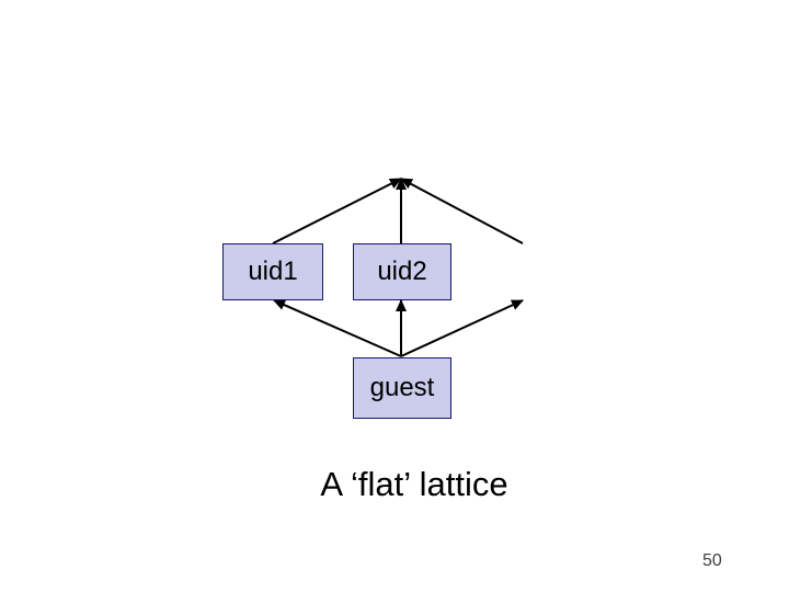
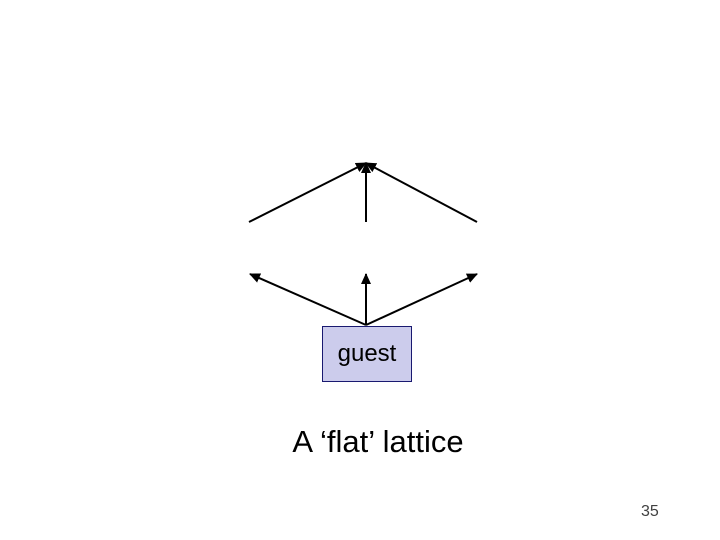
- uid1
- uid2
  guest
  A ‘flat’ lattice
- 50
+ 35
